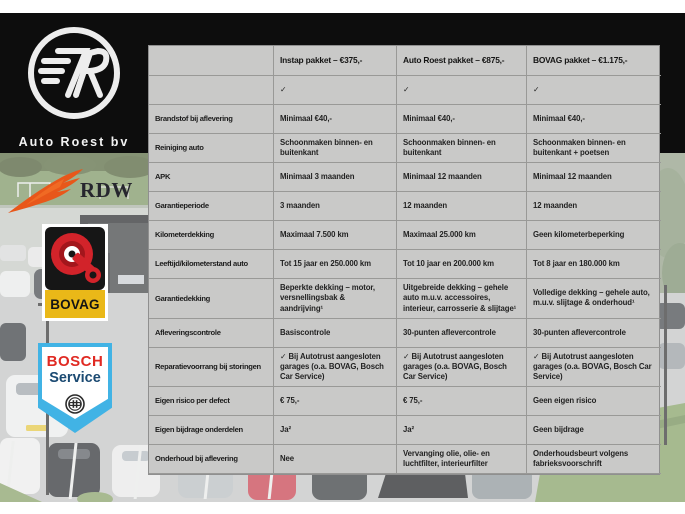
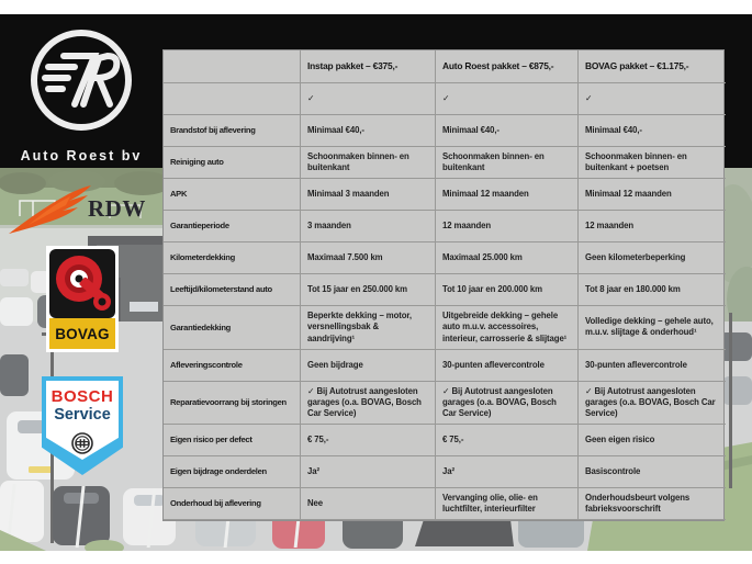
  Auto Roest bv
  RDW
  BOVAG
  BOSCH
  Service
  Instap pakket – €375,-
  Auto Roest pakket – €875,-
  BOVAG pakket – €1.175,-
  ✓
  ✓
  ✓
  Brandstof bij aflevering
  Minimaal €40,-
  Minimaal €40,-
  Minimaal €40,-
  Reiniging auto
  Schoonmaken binnen- en buitenkant
  Schoonmaken binnen- en buitenkant
  Schoonmaken binnen- en buitenkant + poetsen
  APK
  Minimaal 3 maanden
  Minimaal 12 maanden
  Minimaal 12 maanden
  Garantieperiode
  3 maanden
  12 maanden
  12 maanden
  Kilometerdekking
  Maximaal 7.500 km
  Maximaal 25.000 km
  Geen kilometerbeperking
  Leeftijd/kilometerstand auto
  Tot 15 jaar en 250.000 km
  Tot 10 jaar en 200.000 km
  Tot 8 jaar en 180.000 km
  Garantiedekking
  Beperkte dekking – motor, versnellingsbak & aandrijving¹
  Uitgebreide dekking – gehele auto m.u.v. accessoires, interieur, carrosserie & slijtage¹
  Volledige dekking – gehele auto, m.u.v. slijtage & onderhoud¹
  Afleveringscontrole
- Basiscontrole
+ Geen bijdrage
  30-punten aflevercontrole
  30-punten aflevercontrole
  Reparatievoorrang bij storingen
  ✓ Bij Autotrust aangesloten garages (o.a. BOVAG, Bosch Car Service)
  ✓ Bij Autotrust aangesloten garages (o.a. BOVAG, Bosch Car Service)
  ✓ Bij Autotrust aangesloten garages (o.a. BOVAG, Bosch Car Service)
  Eigen risico per defect
  € 75,-
  € 75,-
  Geen eigen risico
  Eigen bijdrage onderdelen
  Ja²
  Ja²
- Geen bijdrage
+ Basiscontrole
  Onderhoud bij aflevering
  Nee
  Vervanging olie, olie- en luchtfilter, interieurfilter
  Onderhoudsbeurt volgens fabrieksvoorschrift
